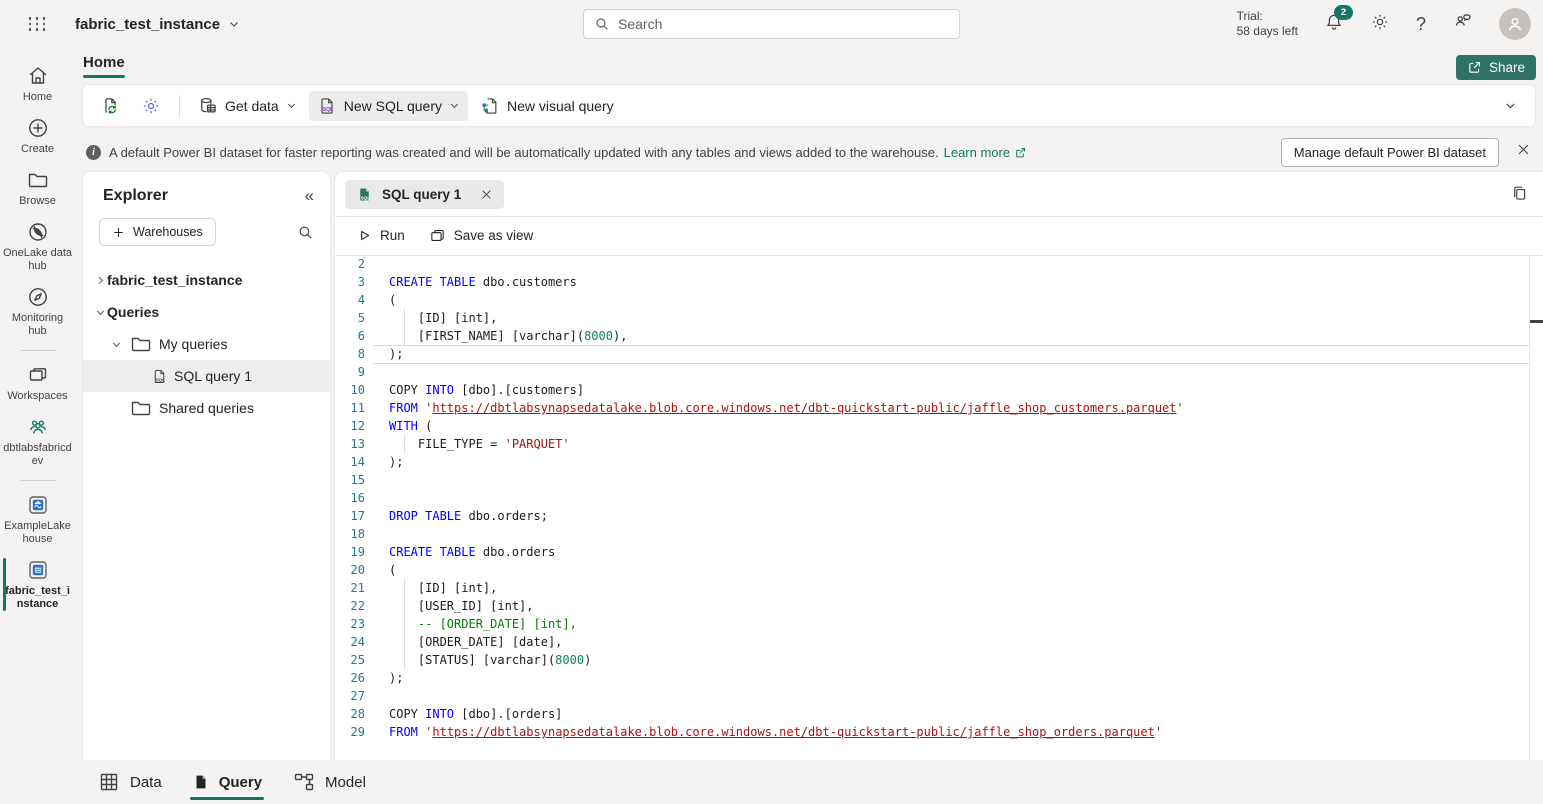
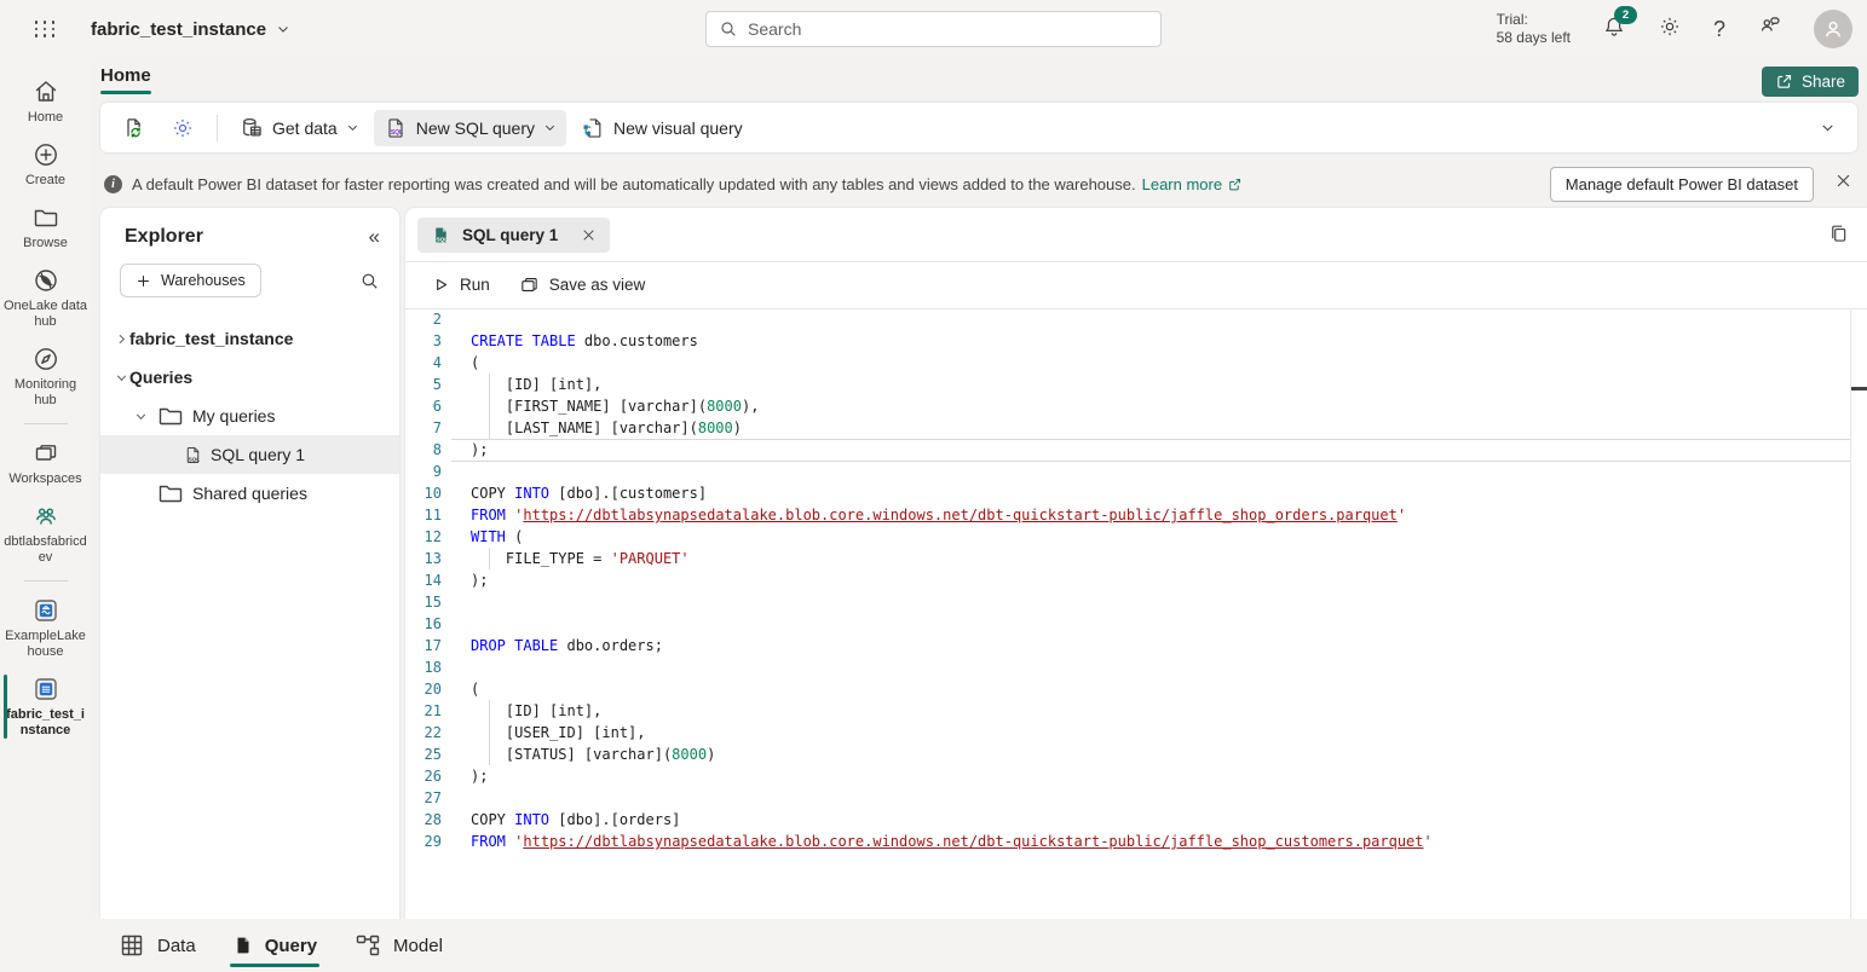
  fabric_test_instance
  Search
  Trial:
  58 days left
  2
  ?
  Home
  Create
  Browse
  OneLake data hub
  Monitoring hub
  Workspaces
  dbtlabsfabricdev
  ExampleLakehouse
  fabric_test_instance
  Home
  Share
  Get data
  New SQL query
  New visual query
  i
  A default Power BI dataset for faster reporting was created and will be automatically updated with any tables and views added to the warehouse.
  Learn more
  Manage default Power BI dataset
  Explorer
  «
  Warehouses
  fabric_test_instance
  Queries
  My queries
  SQL query 1
  Shared queries
  SQL query 1
  Run
  Save as view
  2
  3
  CREATE TABLE dbo.customers
  4
  (
  5
  [ID] [int],
  6
  [FIRST_NAME] [varchar](8000),
+ 7
+ [LAST_NAME] [varchar](8000)
  8
  );
  9
  10
  COPY INTO [dbo].[customers]
  11
- FROM 'https://dbtlabsynapsedatalake.blob.core.windows.net/dbt-quickstart-public/jaffle_shop_customers.parquet'
+ FROM 'https://dbtlabsynapsedatalake.blob.core.windows.net/dbt-quickstart-public/jaffle_shop_orders.parquet'
  12
  WITH (
  13
  FILE_TYPE = 'PARQUET'
  14
  );
  15
  16
  17
  DROP TABLE dbo.orders;
  18
- 19
- CREATE TABLE dbo.orders
  20
  (
  21
  [ID] [int],
  22
  [USER_ID] [int],
- 23
- -- [ORDER_DATE] [int],
- 24
- [ORDER_DATE] [date],
  25
  [STATUS] [varchar](8000)
  26
  );
  27
  28
  COPY INTO [dbo].[orders]
  29
- FROM 'https://dbtlabsynapsedatalake.blob.core.windows.net/dbt-quickstart-public/jaffle_shop_orders.parquet'
+ FROM 'https://dbtlabsynapsedatalake.blob.core.windows.net/dbt-quickstart-public/jaffle_shop_customers.parquet'
  Data
  Query
  Model
